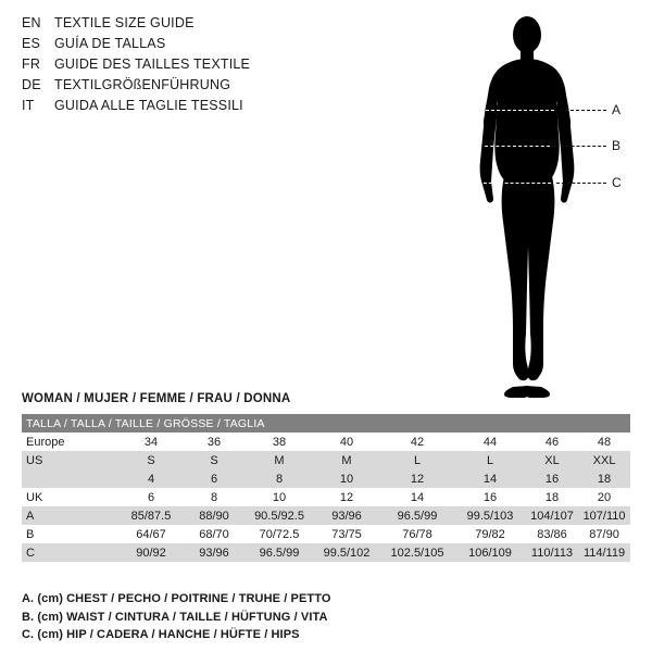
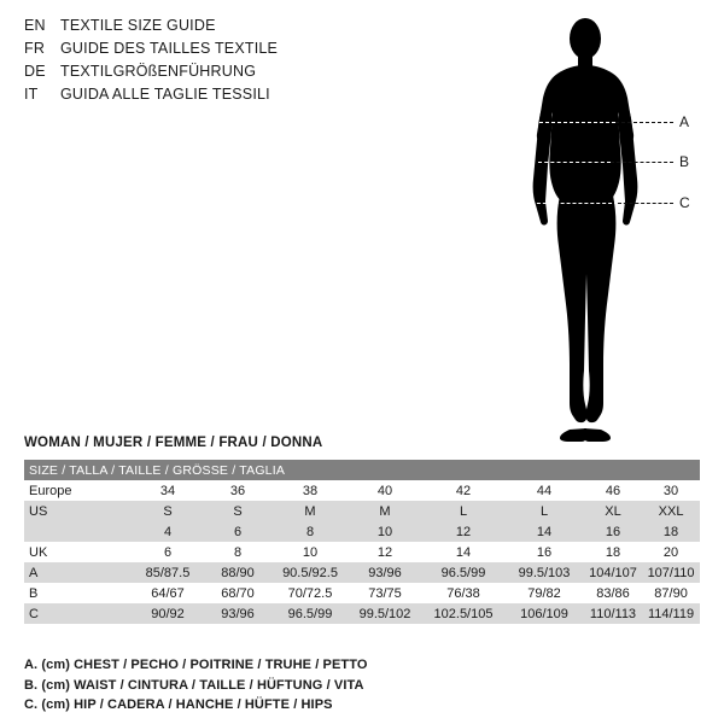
  EN
  TEXTILE SIZE GUIDE
- ES
- GUÍA DE TALLAS
  FR
  GUIDE DES TAILLES TEXTILE
  DE
  TEXTILGRÖßENFÜHRUNG
  IT
  GUIDA ALLE TAGLIE TESSILI
  A
  B
  C
  WOMAN / MUJER / FEMME / FRAU / DONNA
- TALLA / TALLA / TAILLE / GRÖSSE / TAGLIA
+ SIZE / TALLA / TAILLE / GRÖSSE / TAGLIA
- Europe	34	36	38	40	42	44	46	48
+ Europe	34	36	38	40	42	44	46	30
  US	S	S	M	M	L	L	XL	XXL
  	4	6	8	10	12	14	16	18
  UK	6	8	10	12	14	16	18	20
  A	85/87.5	88/90	90.5/92.5	93/96	96.5/99	99.5/103	104/107	107/110
- B	64/67	68/70	70/72.5	73/75	76/78	79/82	83/86	87/90
+ B	64/67	68/70	70/72.5	73/75	76/38	79/82	83/86	87/90
  C	90/92	93/96	96.5/99	99.5/102	102.5/105	106/109	110/113	114/119
  A. (cm) CHEST / PECHO / POITRINE / TRUHE / PETTO
  B. (cm) WAIST / CINTURA / TAILLE / HÜFTUNG / VITA
  C. (cm) HIP / CADERA / HANCHE / HÜFTE / HIPS
